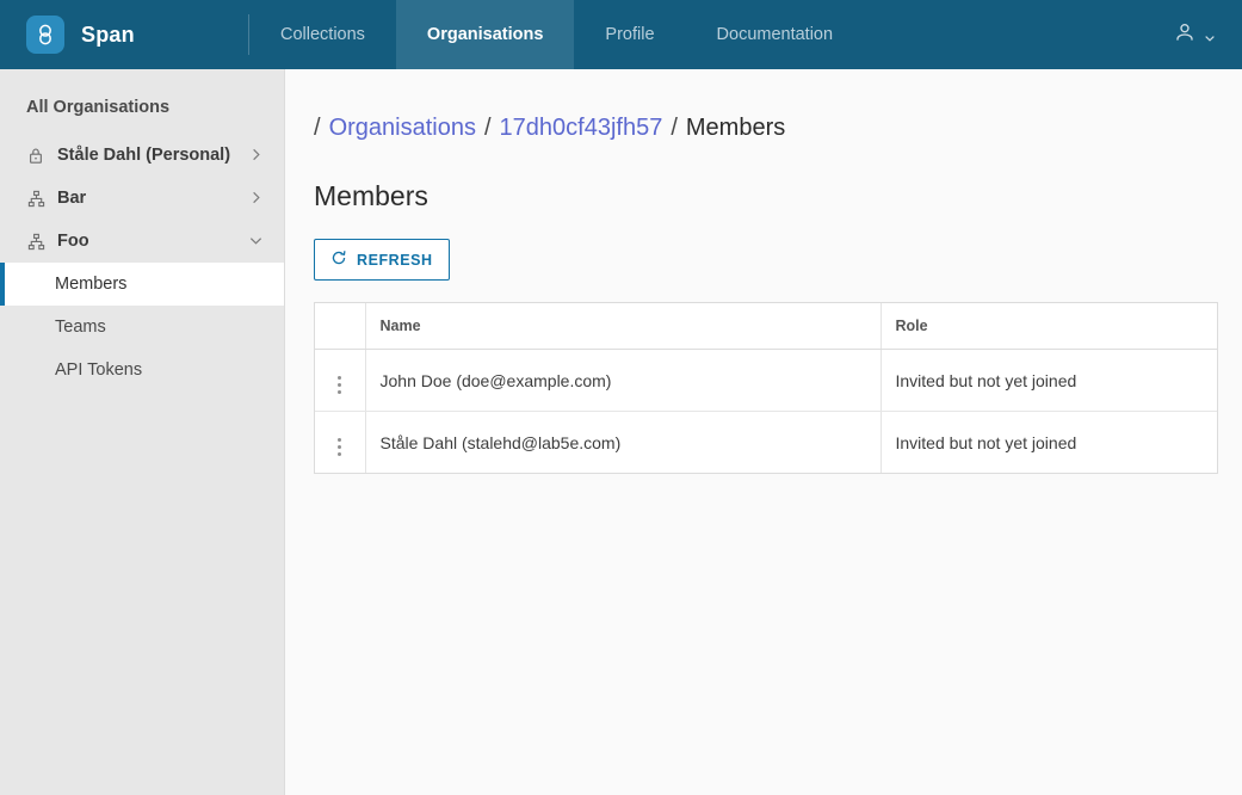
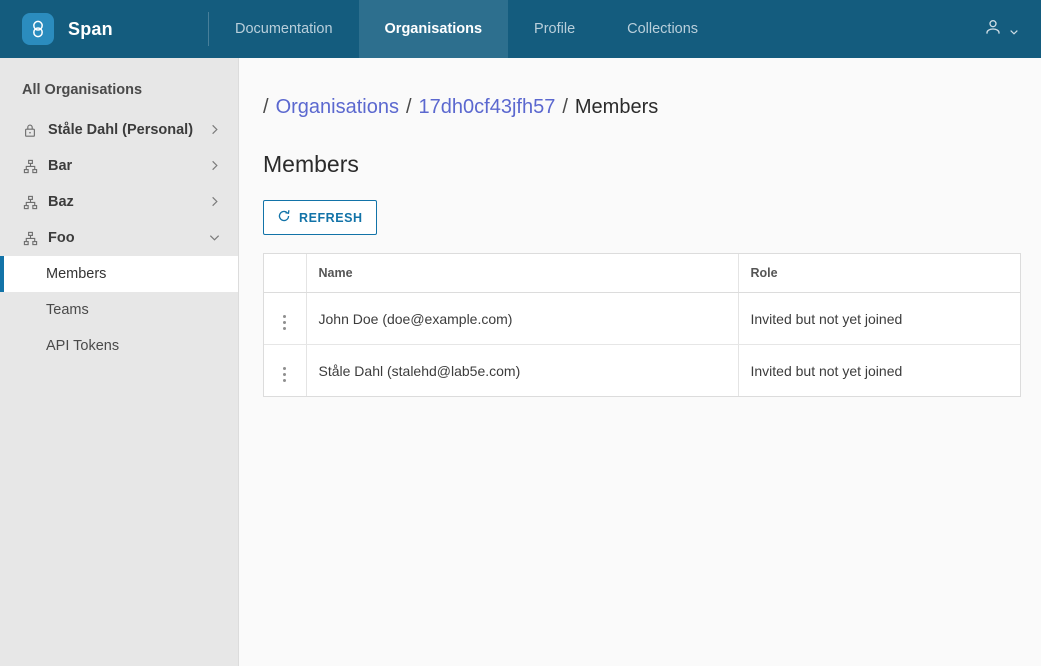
  Span
- Collections
+ Documentation
  Organisations
  Profile
- Documentation
+ Collections
  All Organisations
  Ståle Dahl (Personal)
  Bar
+ Baz
  Foo
  Members
  Teams
  API Tokens
  /
  Organisations
  /
  17dh0cf43jfh57
  /
  Members
  Members
  REFRESH
  	Name	Role
  	John Doe (doe@example.com)	Invited but not yet joined
  	Ståle Dahl (stalehd@lab5e.com)	Invited but not yet joined
